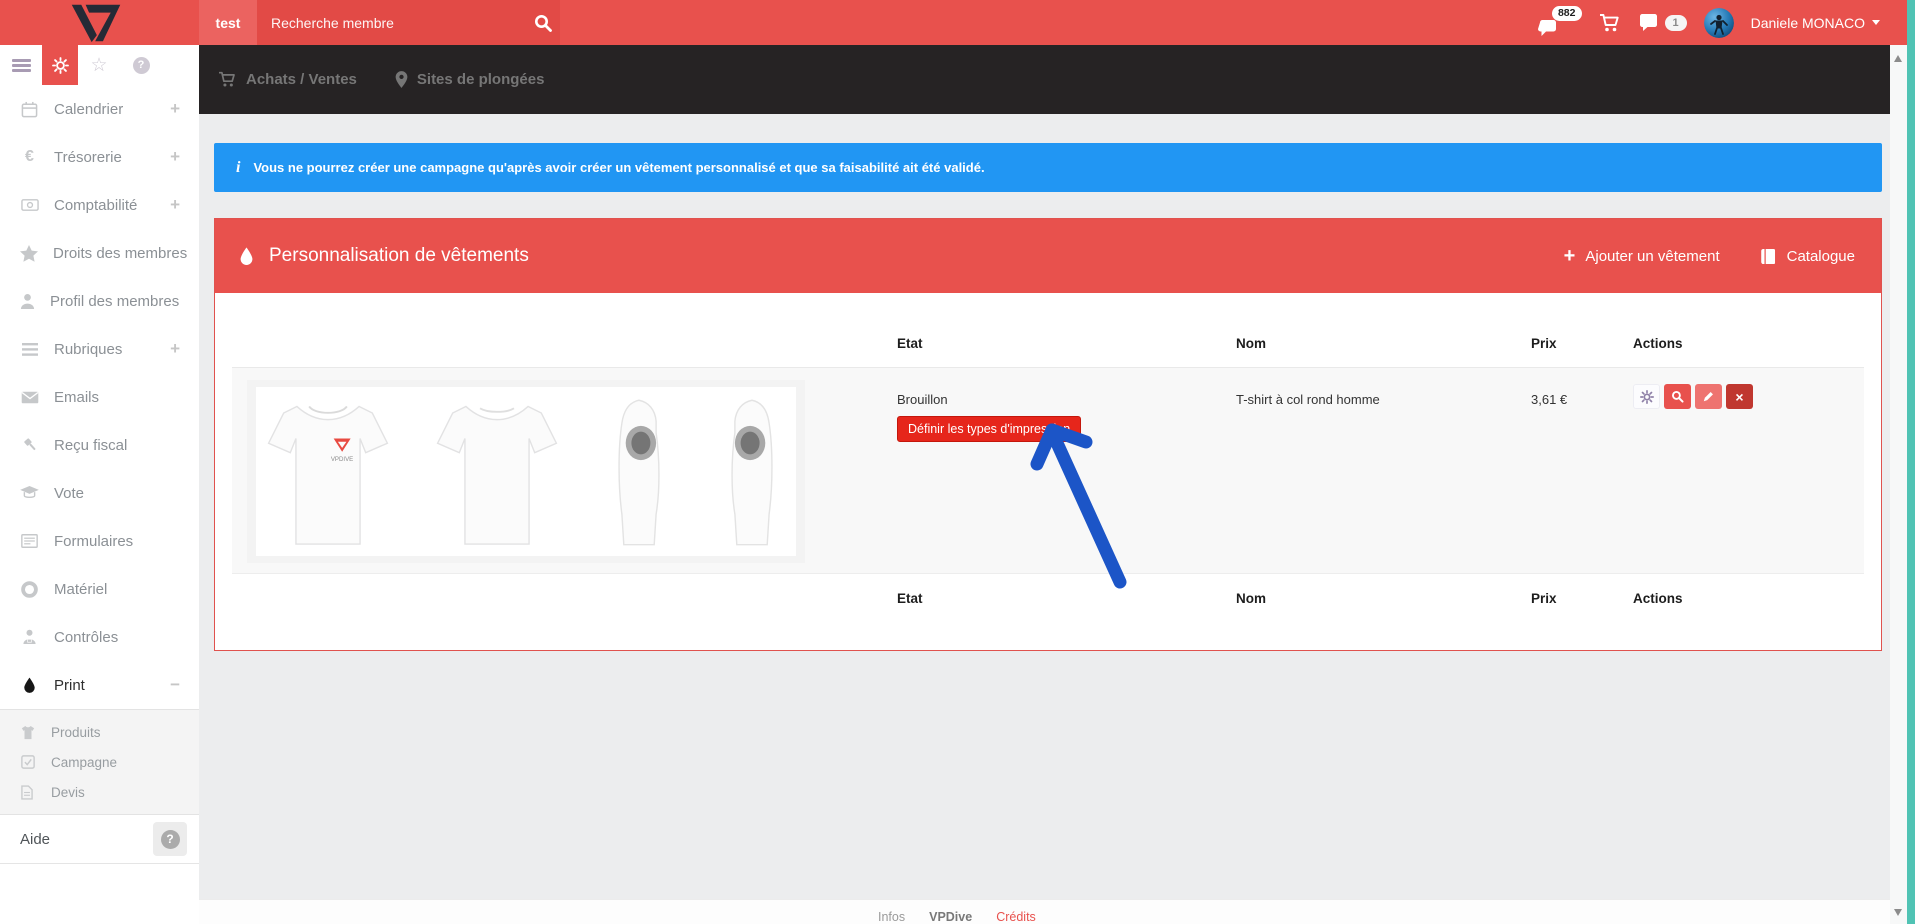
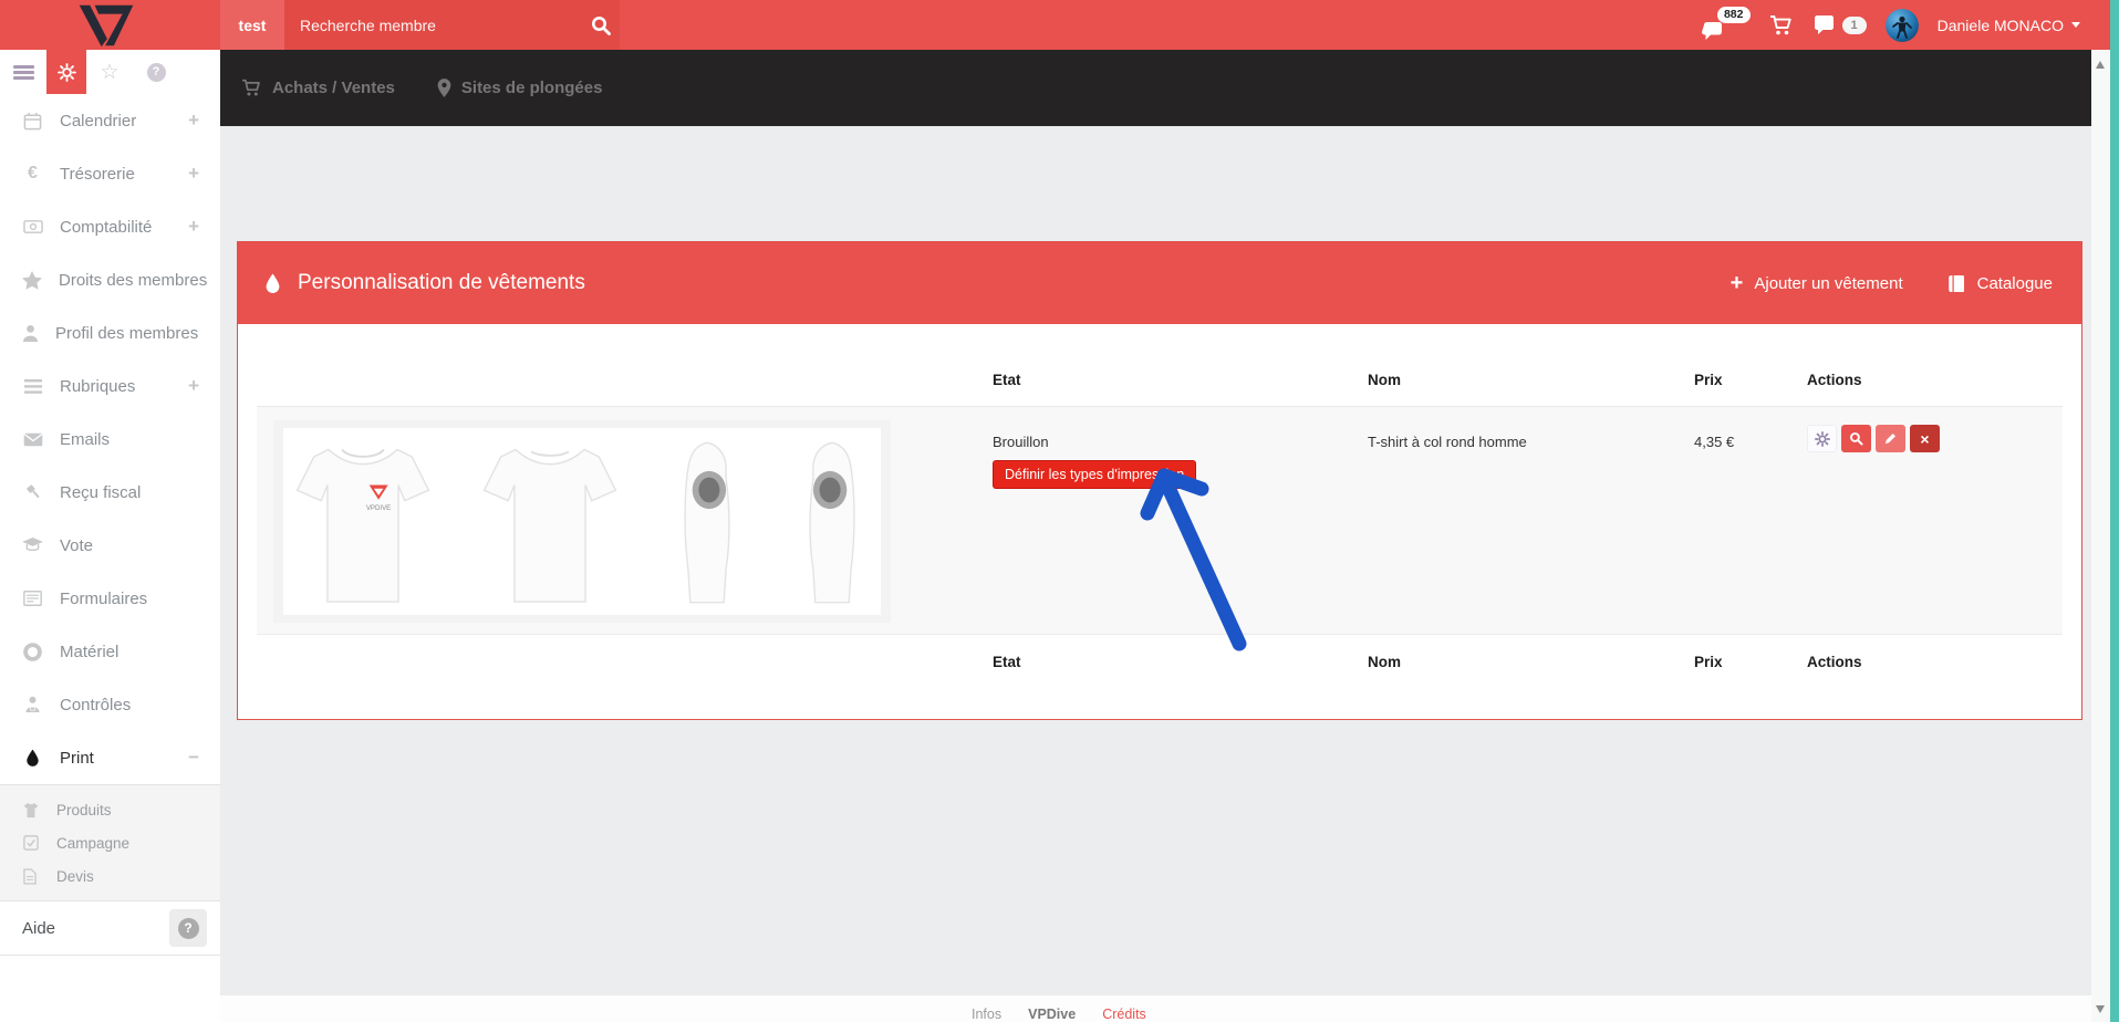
  test
  Recherche membre
  882
  1
  Daniele MONACO
  ☆
  ?
  Achats / Ventes
  Sites de plongées
  Calendrier
  +
  €
  Trésorerie
  +
  Comptabilité
  +
  Droits des membres
  Profil des membres
  Rubriques
  +
  Emails
  Reçu fiscal
  Vote
  Formulaires
  Matériel
  Contrôles
  Print
  −
  Produits
  Campagne
  Devis
  Aide
  ?
- i
- Vous ne pourrez créer une campagne qu'après avoir créer un vêtement personnalisé et que sa faisabilité ait été validé.
  Personnalisation de vêtements
  +
  Ajouter un vêtement
  Catalogue
  Etat
  Nom
  Prix
  Actions
  Brouillon
  Définir les types d'impres
  T-shirt à col rond homme
- 3,61 €
+ 4,35 €
  ×
  Etat
  Nom
  Prix
  Actions
  Infos
  VPDive
  Crédits
